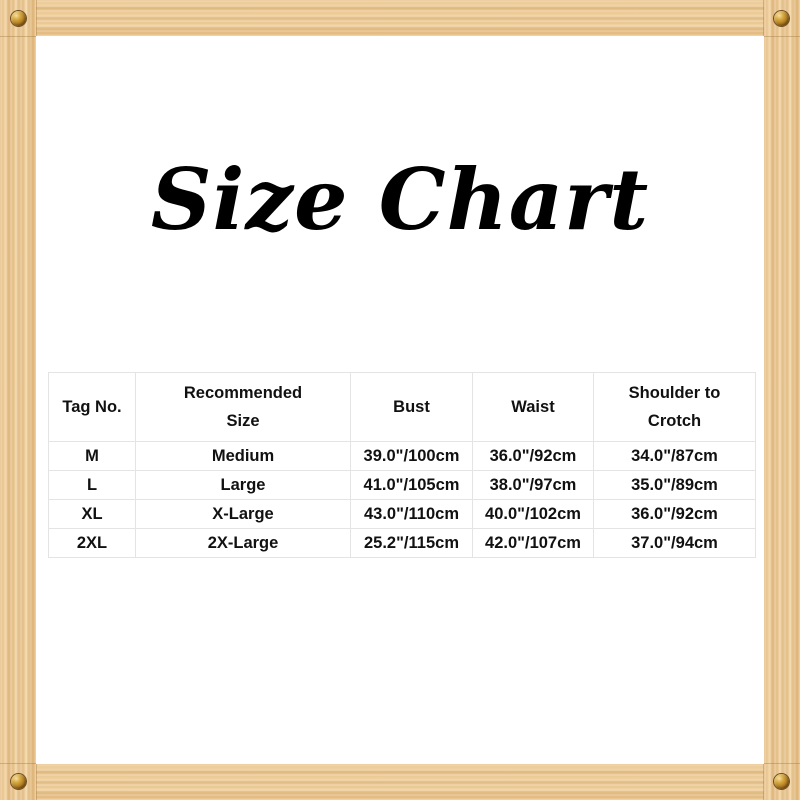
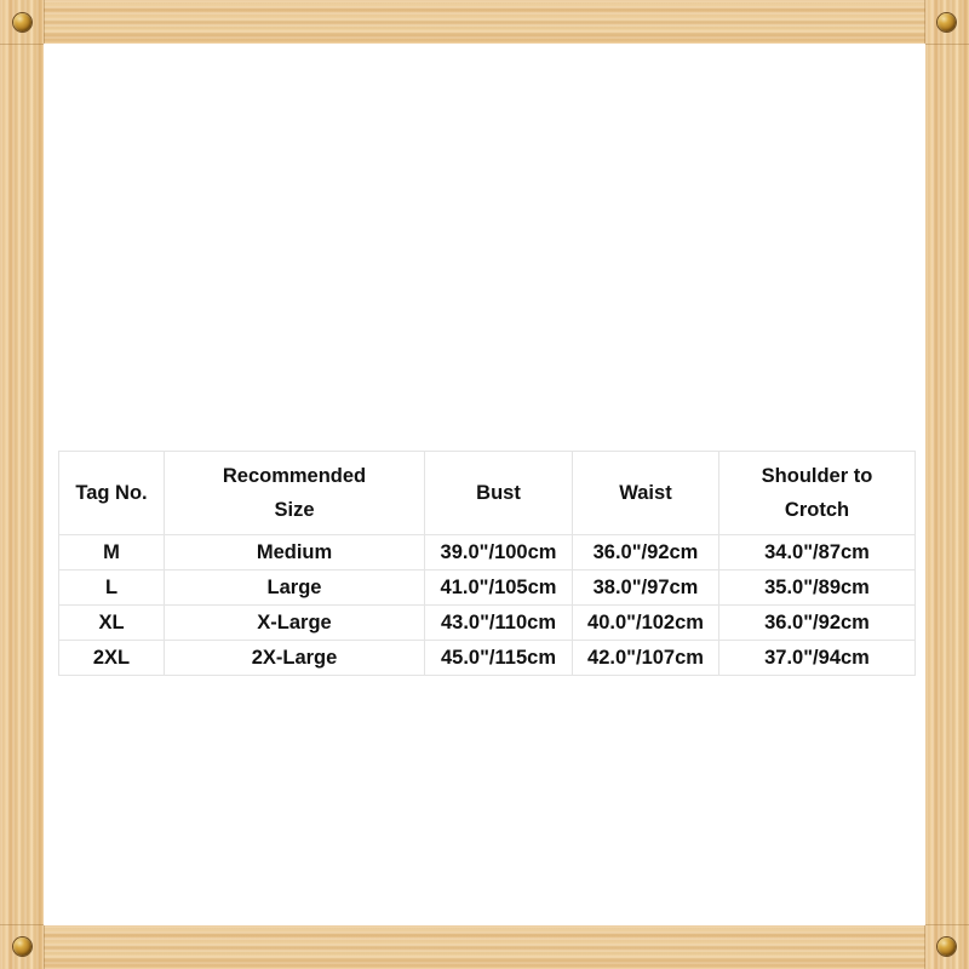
- Size Chart
  Tag No.	Recommended Size	Bust	Waist	Shoulder to Crotch
  M	Medium	39.0"/100cm	36.0"/92cm	34.0"/87cm
  L	Large	41.0"/105cm	38.0"/97cm	35.0"/89cm
  XL	X-Large	43.0"/110cm	40.0"/102cm	36.0"/92cm
- 2XL	2X-Large	25.2"/115cm	42.0"/107cm	37.0"/94cm
+ 2XL	2X-Large	45.0"/115cm	42.0"/107cm	37.0"/94cm
